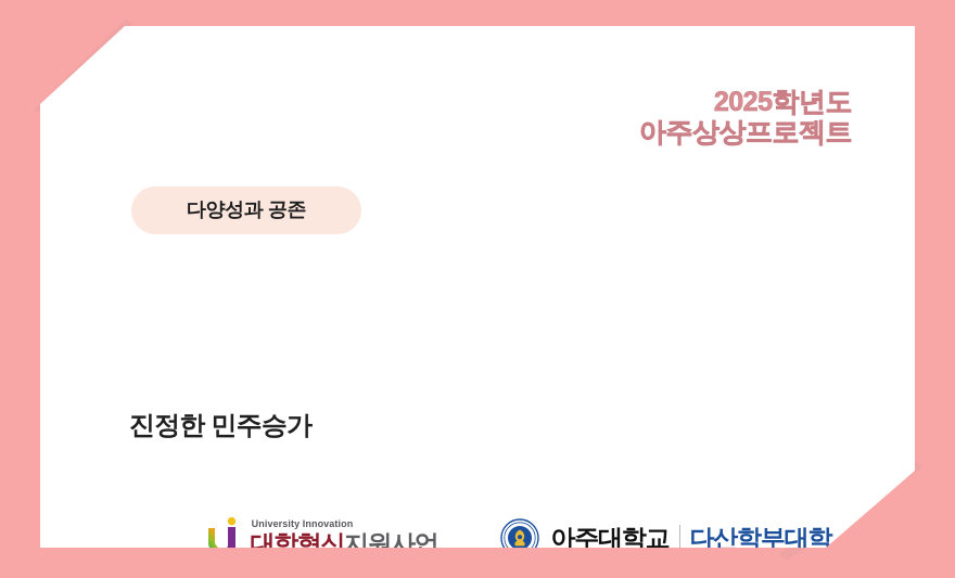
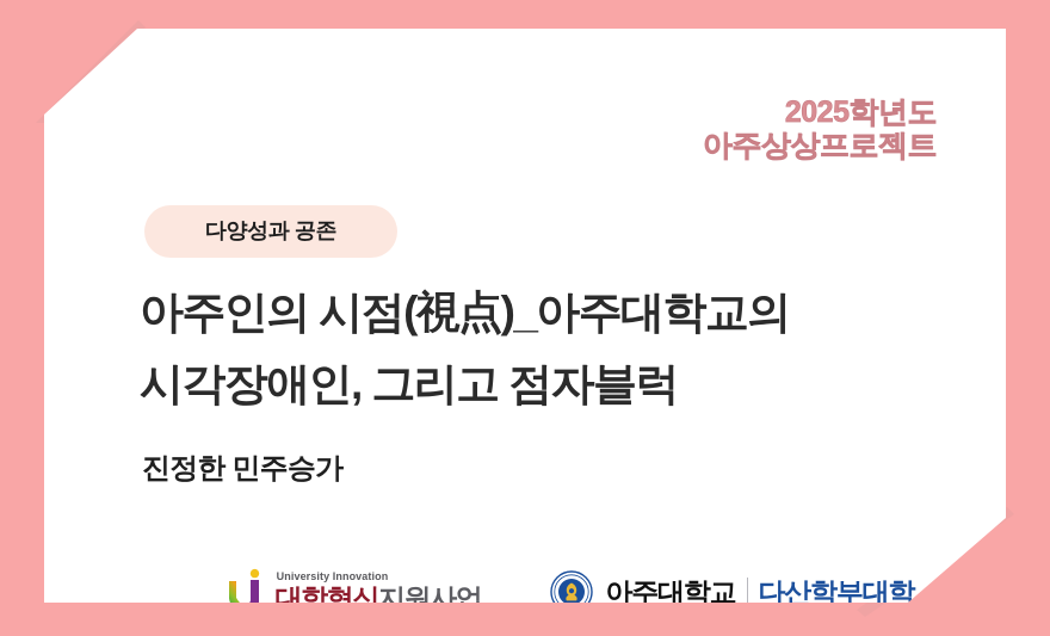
  2025학년도
  아주상상프로젝트
  다양성과 공존
+ 아주인의 시점(視点)_아주대학교의
+ 시각장애인, 그리고 점자블럭
  진정한 민주승가
  University Innovation
  대학혁신지원사업
  아주대학교
  다산학부대학
